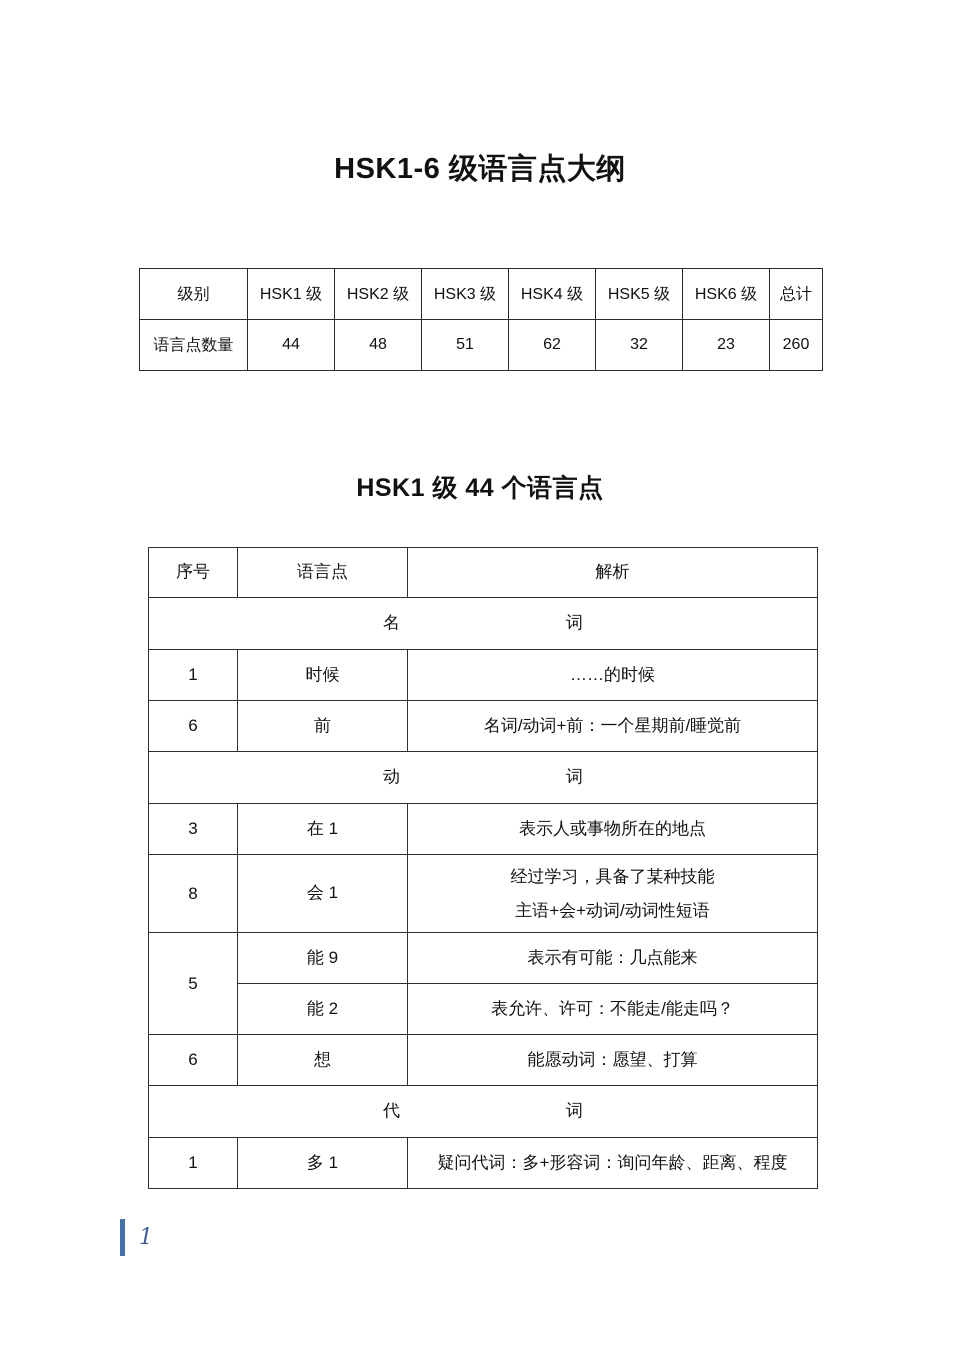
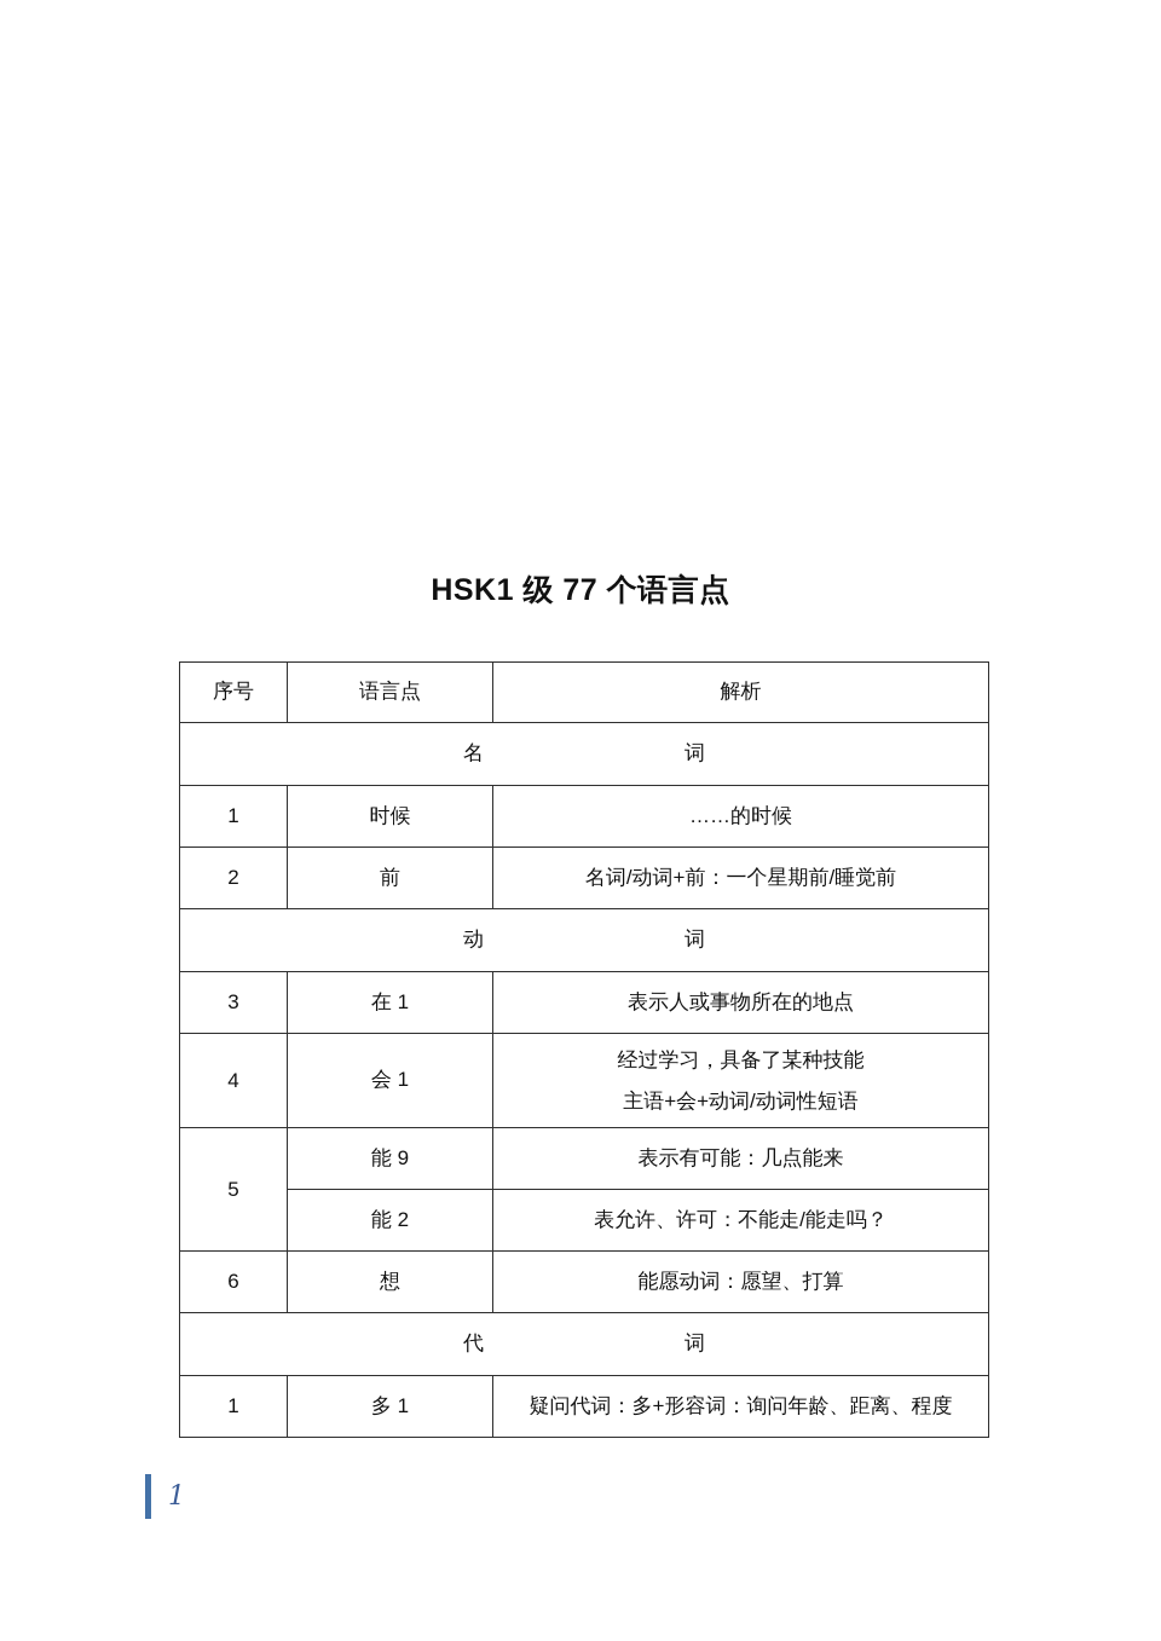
- HSK1-6 级语言点大纲
- 级别	HSK1 级	HSK2 级	HSK3 级	HSK4 级	HSK5 级	HSK6 级	总计
- 语言点数量	44	48	51	62	32	23	260
- HSK1 级 44 个语言点
+ HSK1 级 77 个语言点
  序号	语言点	解析
  名词
  1	时候	……的时候
- 6	前	名词/动词+前：一个星期前/睡觉前
+ 2	前	名词/动词+前：一个星期前/睡觉前
  动词
  3	在 1	表示人或事物所在的地点
- 8	会 1	经过学习，具备了某种技能 主语+会+动词/动词性短语
+ 4	会 1	经过学习，具备了某种技能 主语+会+动词/动词性短语
  5	能 9	表示有可能：几点能来
  能 2	表允许、许可：不能走/能走吗？
  6	想	能愿动词：愿望、打算
  代词
  1	多 1	疑问代词：多+形容词：询问年龄、距离、程度
  1
